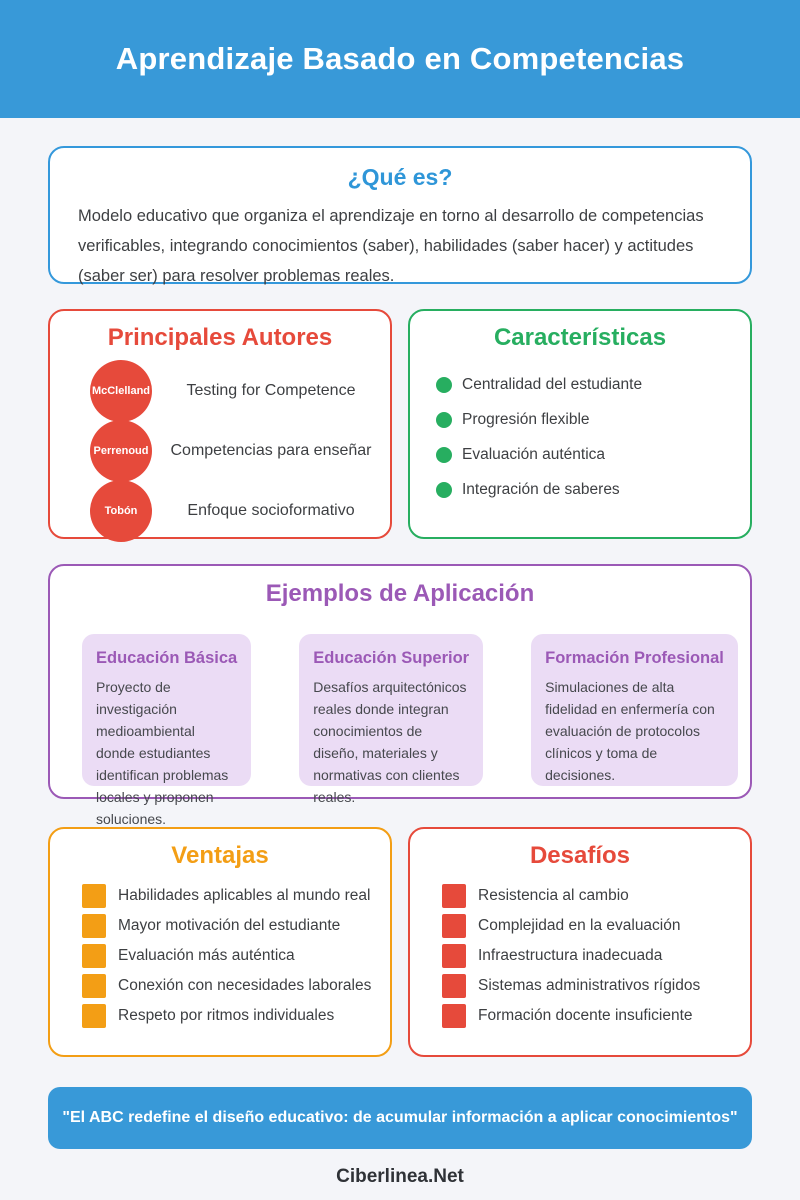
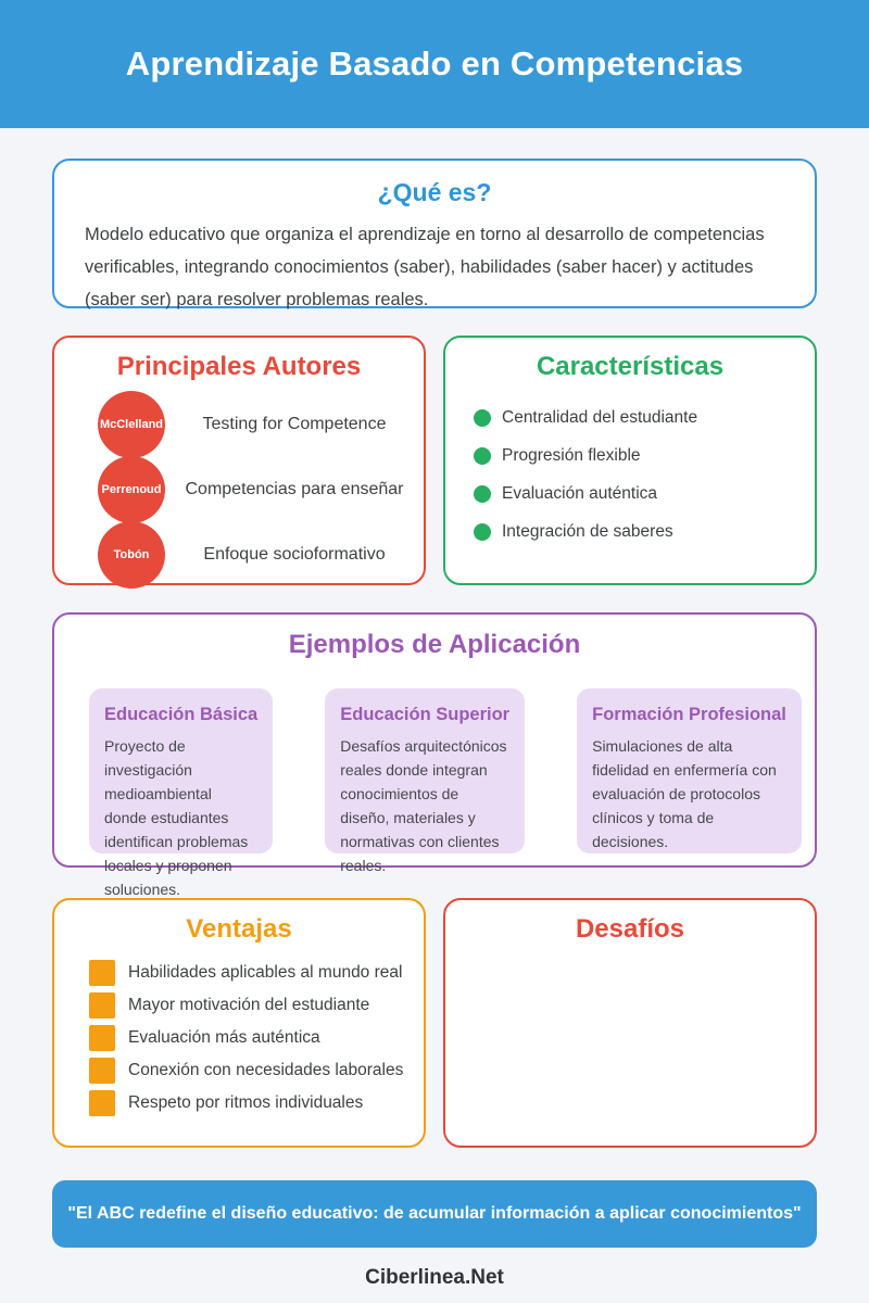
  Aprendizaje Basado en Competencias
  ¿Qué es?
  Modelo educativo que organiza el aprendizaje en torno al desarrollo de competencias verificables, integrando conocimientos (saber), habilidades (saber hacer) y actitudes (saber ser) para resolver problemas reales.
  Principales Autores
  McClelland
  Testing for Competence
  Perrenoud
  Competencias para enseñar
  Tobón
  Enfoque socioformativo
  Características
  Centralidad del estudiante
  Progresión flexible
  Evaluación auténtica
  Integración de saberes
  Ejemplos de Aplicación
  Educación Básica
  Proyecto de investigación medioambiental donde estudiantes identifican problemas locales y proponen soluciones.
  Educación Superior
  Desafíos arquitectónicos reales donde integran conocimientos de diseño, materiales y normativas con clientes reales.
  Formación Profesional
  Simulaciones de alta fidelidad en enfermería con evaluación de protocolos clínicos y toma de decisiones.
  Ventajas
  Habilidades aplicables al mundo real
  Mayor motivación del estudiante
  Evaluación más auténtica
  Conexión con necesidades laborales
  Respeto por ritmos individuales
  Desafíos
- Resistencia al cambio
- Complejidad en la evaluación
- Infraestructura inadecuada
- Sistemas administrativos rígidos
- Formación docente insuficiente
  "El ABC redefine el diseño educativo: de acumular información a aplicar conocimientos"
  Ciberlinea.Net
